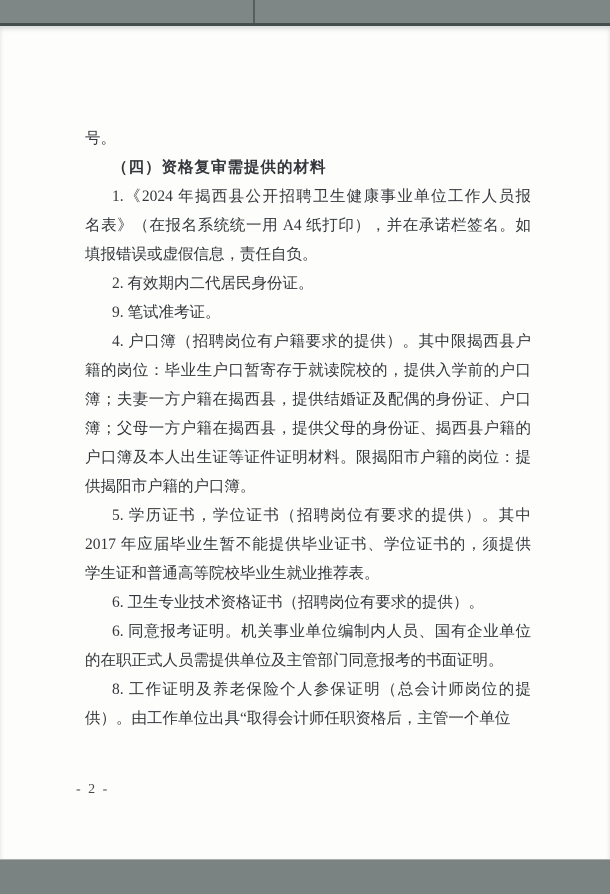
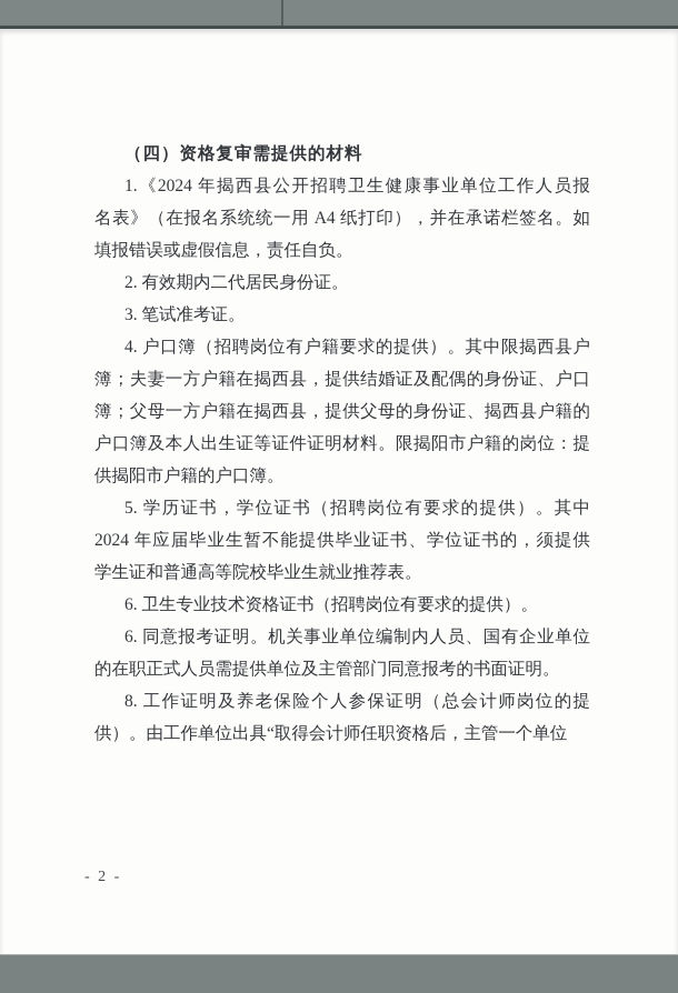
- 号。
  （四）资格复审需提供的材料
  1.《2024 年揭西县公开招聘卫生健康事业单位工作人员报
  名表》（在报名系统统一用 A4 纸打印），并在承诺栏签名。如
  填报错误或虚假信息，责任自负。
  2. 有效期内二代居民身份证。
- 9. 笔试准考证。
+ 3. 笔试准考证。
  4. 户口簿（招聘岗位有户籍要求的提供）。其中限揭西县户
- 籍的岗位：毕业生户口暂寄存于就读院校的，提供入学前的户口
  簿；夫妻一方户籍在揭西县，提供结婚证及配偶的身份证、户口
  簿；父母一方户籍在揭西县，提供父母的身份证、揭西县户籍的
  户口簿及本人出生证等证件证明材料。限揭阳市户籍的岗位：提
  供揭阳市户籍的户口簿。
  5. 学历证书，学位证书（招聘岗位有要求的提供）。其中
- 2017 年应届毕业生暂不能提供毕业证书、学位证书的，须提供
+ 2024 年应届毕业生暂不能提供毕业证书、学位证书的，须提供
  学生证和普通高等院校毕业生就业推荐表。
  6. 卫生专业技术资格证书（招聘岗位有要求的提供）。
  6. 同意报考证明。机关事业单位编制内人员、国有企业单位
  的在职正式人员需提供单位及主管部门同意报考的书面证明。
  8. 工作证明及养老保险个人参保证明（总会计师岗位的提
  供）。由工作单位出具“取得会计师任职资格后，主管一个单位
  - 2 -
